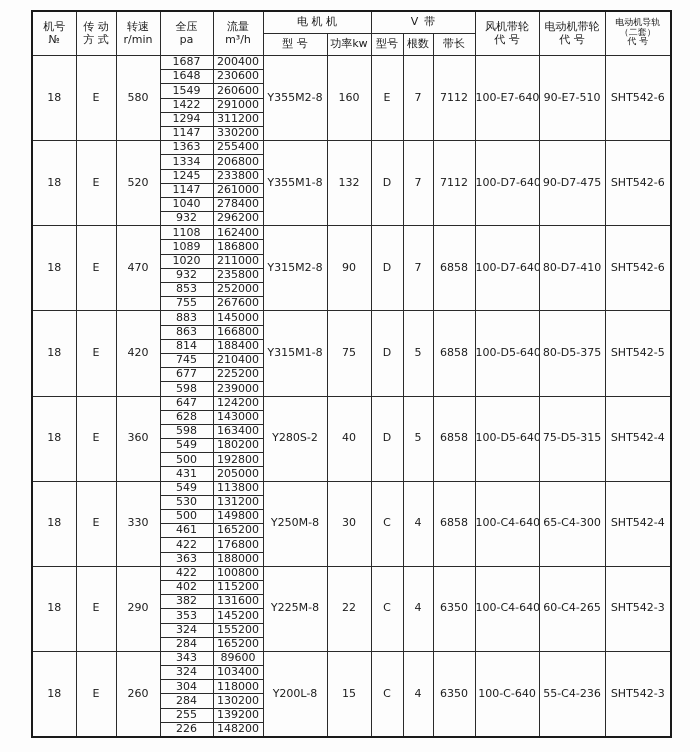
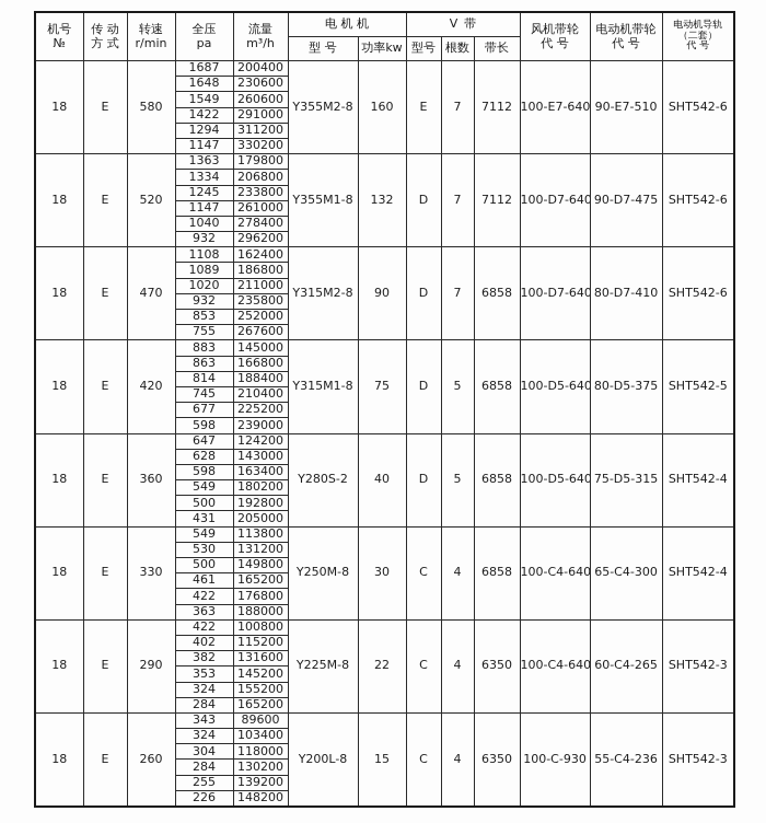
  机号 №	传 动 方 式	转速 r/min	全压 pa	流量 m³/h	电 机 机	V带	风机带轮 代 号	电动机带轮 代 号	电动机导轨 （二套） 代 号
  型 号	功率kw	型号	根数	带长
  18	E	580	1687	200400	Y355M2-8	160	E	7	7112	100-E7-640	90-E7-510	SHT542-6
  1648	230600
  1549	260600
  1422	291000
  1294	311200
  1147	330200
- 18	E	520	1363	255400	Y355M1-8	132	D	7	7112	100-D7-640	90-D7-475	SHT542-6
+ 18	E	520	1363	179800	Y355M1-8	132	D	7	7112	100-D7-640	90-D7-475	SHT542-6
  1334	206800
  1245	233800
  1147	261000
  1040	278400
  932	296200
  18	E	470	1108	162400	Y315M2-8	90	D	7	6858	100-D7-640	80-D7-410	SHT542-6
  1089	186800
  1020	211000
  932	235800
  853	252000
  755	267600
  18	E	420	883	145000	Y315M1-8	75	D	5	6858	100-D5-640	80-D5-375	SHT542-5
  863	166800
  814	188400
  745	210400
  677	225200
  598	239000
  18	E	360	647	124200	Y280S-2	40	D	5	6858	100-D5-640	75-D5-315	SHT542-4
  628	143000
  598	163400
  549	180200
  500	192800
  431	205000
  18	E	330	549	113800	Y250M-8	30	C	4	6858	100-C4-640	65-C4-300	SHT542-4
  530	131200
  500	149800
  461	165200
  422	176800
  363	188000
  18	E	290	422	100800	Y225M-8	22	C	4	6350	100-C4-640	60-C4-265	SHT542-3
  402	115200
  382	131600
  353	145200
  324	155200
  284	165200
- 18	E	260	343	89600	Y200L-8	15	C	4	6350	100-C-640	55-C4-236	SHT542-3
+ 18	E	260	343	89600	Y200L-8	15	C	4	6350	100-C-930	55-C4-236	SHT542-3
  324	103400
  304	118000
  284	130200
  255	139200
  226	148200
